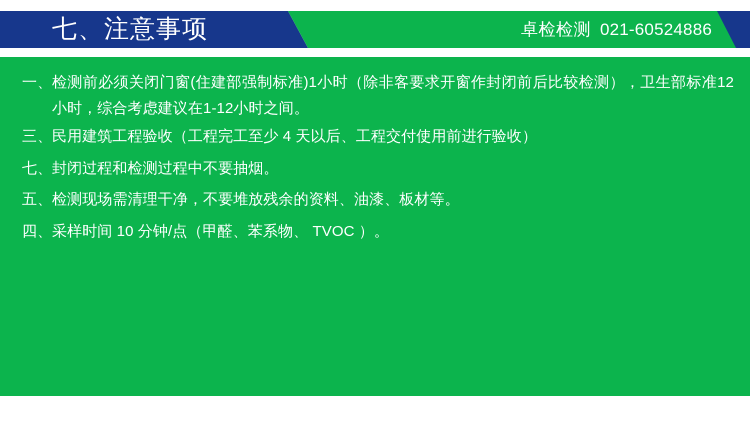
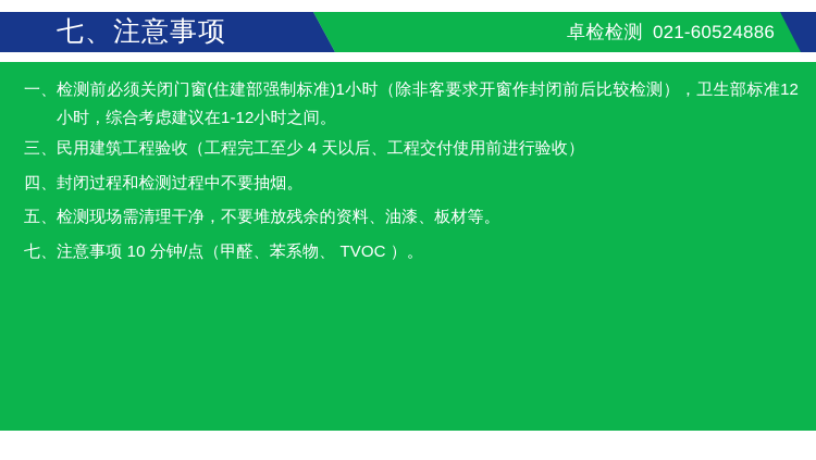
  七、注意事项
  卓检检测 021-60524886
  一、
  检测前必须关闭门窗(住建部强制标准)1小时（除非客要求开窗作封闭前后比较检测），卫生部标准12小时，综合考虑建议在1-12小时之间。
  三、
  民用建筑工程验收（工程完工至少 4 天以后、工程交付使用前进行验收）
- 七、
+ 四、
  封闭过程和检测过程中不要抽烟。
  五、
  检测现场需清理干净，不要堆放残余的资料、油漆、板材等。
- 四、
+ 七、
- 采样时间 10 分钟/点（甲醛、苯系物、 TVOC ）。
+ 注意事项 10 分钟/点（甲醛、苯系物、 TVOC ）。
